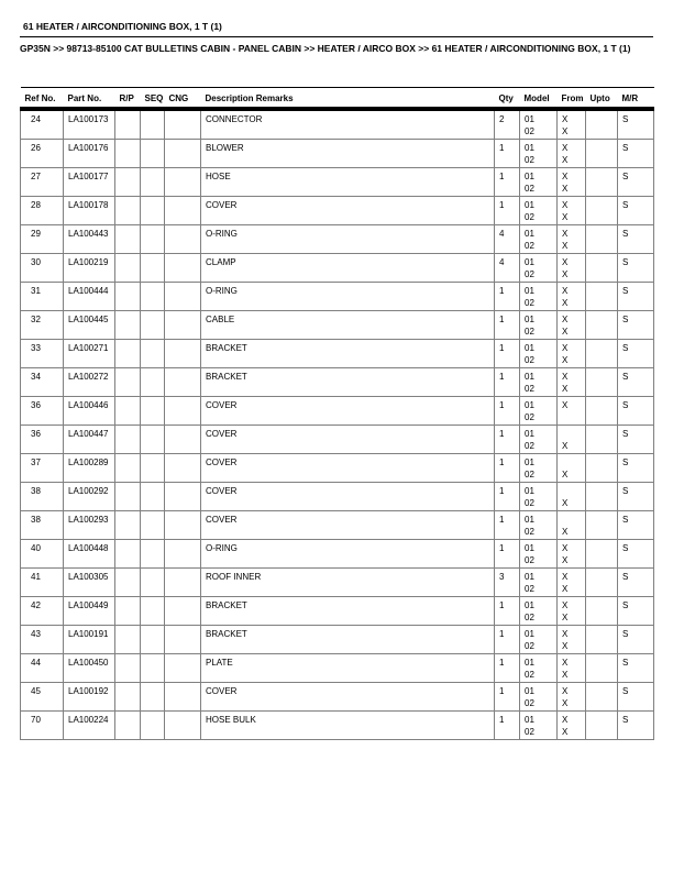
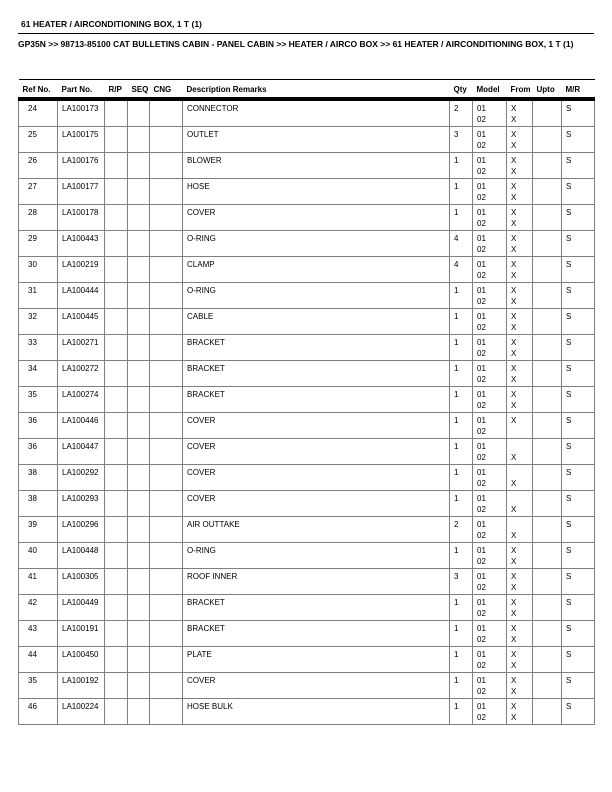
  61 HEATER / AIRCONDITIONING BOX, 1 T (1)
  GP35N >> 98713-85100 CAT BULLETINS CABIN - PANEL CABIN >> HEATER / AIRCO BOX >> 61 HEATER / AIRCONDITIONING BOX, 1 T (1)
  Ref No.	Part No.	R/P	SEQ	CNG	Description Remarks	Qty	Model	From	Upto	M/R
  24	LA100173				CONNECTOR	2	01 02	X X		S
+ 25	LA100175				OUTLET	3	01 02	X X		S
  26	LA100176				BLOWER	1	01 02	X X		S
  27	LA100177				HOSE	1	01 02	X X		S
  28	LA100178				COVER	1	01 02	X X		S
  29	LA100443				O-RING	4	01 02	X X		S
  30	LA100219				CLAMP	4	01 02	X X		S
  31	LA100444				O-RING	1	01 02	X X		S
  32	LA100445				CABLE	1	01 02	X X		S
  33	LA100271				BRACKET	1	01 02	X X		S
  34	LA100272				BRACKET	1	01 02	X X		S
+ 35	LA100274				BRACKET	1	01 02	X X		S
  36	LA100446				COVER	1	01 02	X		S
  36	LA100447				COVER	1	01 02	X		S
- 37	LA100289				COVER	1	01 02	X		S
  38	LA100292				COVER	1	01 02	X		S
  38	LA100293				COVER	1	01 02	X		S
+ 39	LA100296				AIR OUTTAKE	2	01 02	X		S
  40	LA100448				O-RING	1	01 02	X X		S
  41	LA100305				ROOF INNER	3	01 02	X X		S
  42	LA100449				BRACKET	1	01 02	X X		S
  43	LA100191				BRACKET	1	01 02	X X		S
  44	LA100450				PLATE	1	01 02	X X		S
- 45	LA100192				COVER	1	01 02	X X		S
+ 35	LA100192				COVER	1	01 02	X X		S
- 70	LA100224				HOSE BULK	1	01 02	X X		S
+ 46	LA100224				HOSE BULK	1	01 02	X X		S
